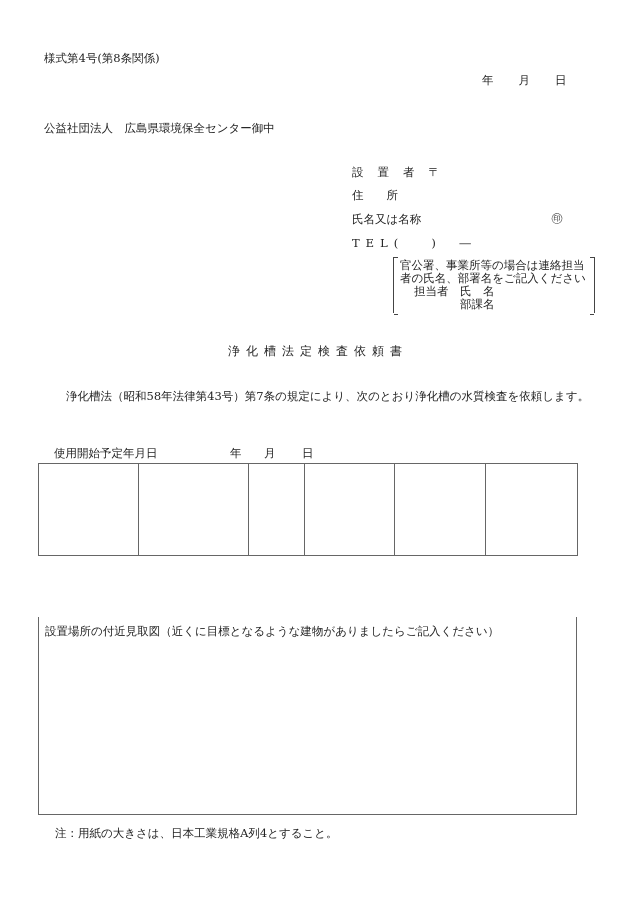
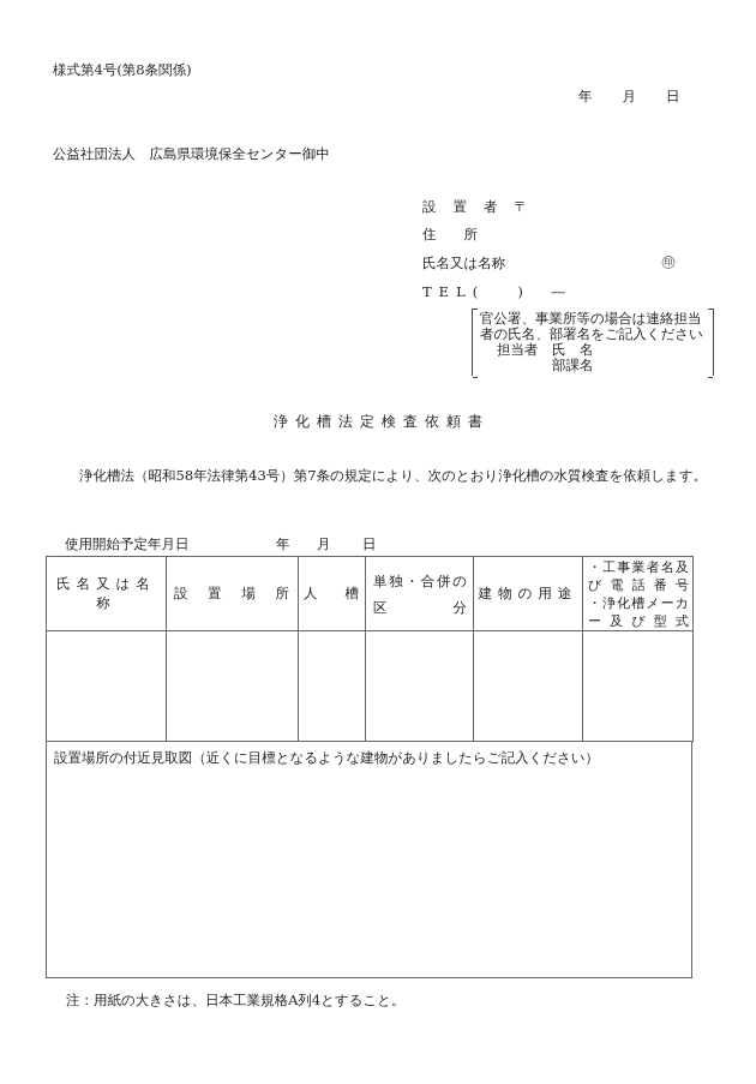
  様式第4号(第8条関係)
  年 月 日
  公益社団法人 広島県環境保全センター御中
  設置者〒
  住 所
  氏名又は名称
  ㊞
  TEL( ) ―
  官公署、事業所等の場合は連絡担当
  者の氏名、部署名をご記入ください
  担当者 氏 名
  部課名
  浄化槽法定検査依頼書
  浄化槽法（昭和58年法律第43号）第7条の規定により、次のとおり浄化槽の水質検査を依頼します。
  使用開始予定年月日
  年
  月
  日
+ 氏名又は名称	設置場所	人槽	単独・合併の 区分	建物の用途	・工事業者名及 び電話番号 ・浄化槽メーカ ー及び型式
  設置場所の付近見取図（近くに目標となるような建物がありましたらご記入ください）
  注：用紙の大きさは、日本工業規格A列4とすること。
